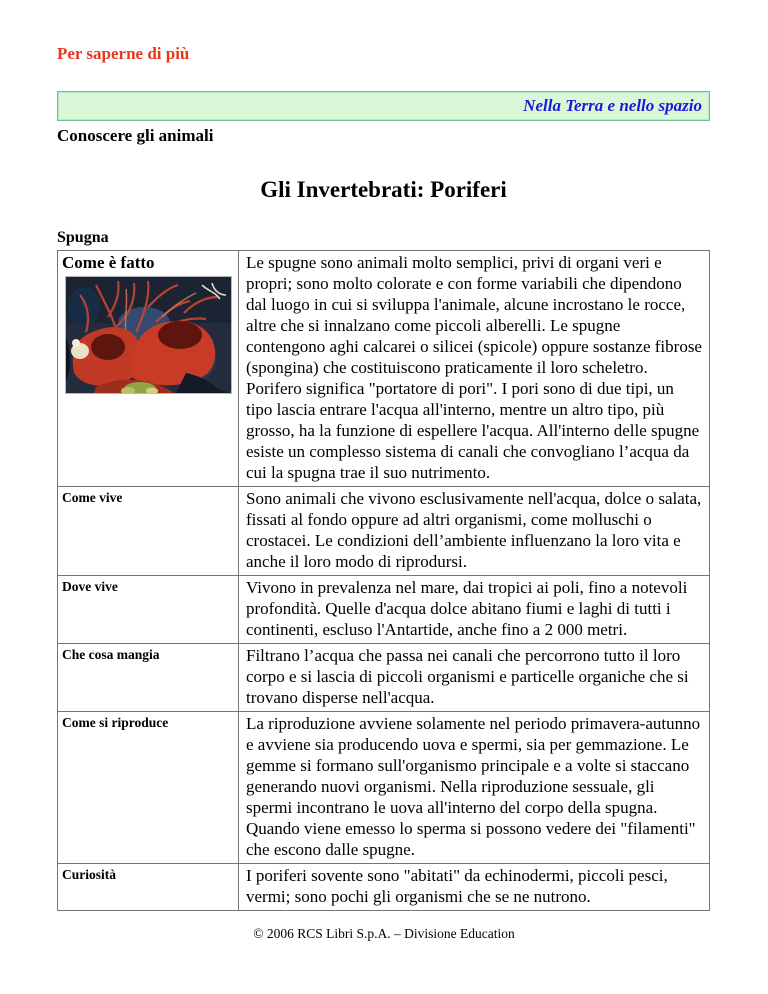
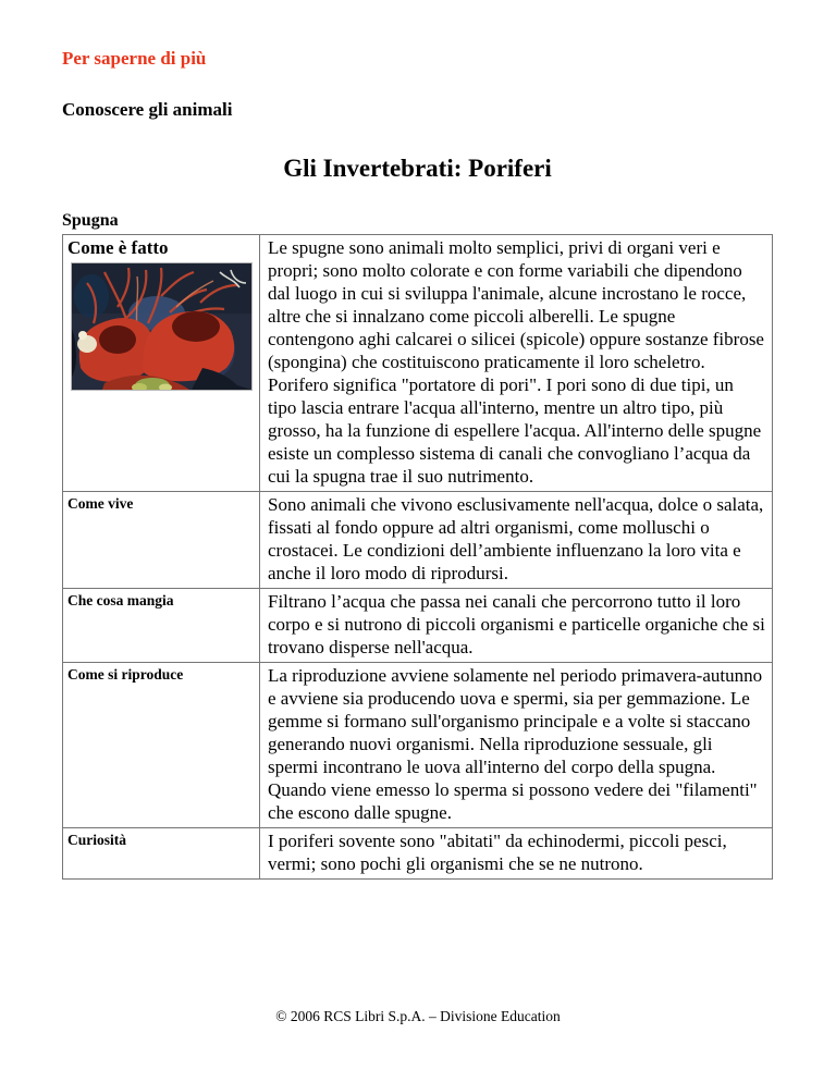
  Per saperne di più
- Nella Terra e nello spazio
  Conoscere gli animali
  Gli Invertebrati: Poriferi
  Spugna
  Come è fatto	Le spugne sono animali molto semplici, privi di organi veri e propri; sono molto colorate e con forme variabili che dipendono dal luogo in cui si sviluppa l'animale, alcune incrostano le rocce, altre che si innalzano come piccoli alberelli. Le spugne contengono aghi calcarei o silicei (spicole) oppure sostanze fibrose (spongina) che costituiscono praticamente il loro scheletro. Porifero significa "portatore di pori". I pori sono di due tipi, un tipo lascia entrare l'acqua all'interno, mentre un altro tipo, più grosso, ha la funzione di espellere l'acqua. All'interno delle spugne esiste un complesso sistema di canali che convogliano l’acqua da cui la spugna trae il suo nutrimento.
  Come vive	Sono animali che vivono esclusivamente nell'acqua, dolce o salata, fissati al fondo oppure ad altri organismi, come molluschi o crostacei. Le condizioni dell’ambiente influenzano la loro vita e anche il loro modo di riprodursi.
- Dove vive	Vivono in prevalenza nel mare, dai tropici ai poli, fino a notevoli profondità. Quelle d'acqua dolce abitano fiumi e laghi di tutti i continenti, escluso l'Antartide, anche fino a 2 000 metri.
- Che cosa mangia	Filtrano l’acqua che passa nei canali che percorrono tutto il loro corpo e si lascia di piccoli organismi e particelle organiche che si trovano disperse nell'acqua.
+ Che cosa mangia	Filtrano l’acqua che passa nei canali che percorrono tutto il loro corpo e si nutrono di piccoli organismi e particelle organiche che si trovano disperse nell'acqua.
  Come si riproduce	La riproduzione avviene solamente nel periodo primavera-autunno e avviene sia producendo uova e spermi, sia per gemmazione. Le gemme si formano sull'organismo principale e a volte si staccano generando nuovi organismi. Nella riproduzione sessuale, gli spermi incontrano le uova all'interno del corpo della spugna. Quando viene emesso lo sperma si possono vedere dei "filamenti" che escono dalle spugne.
  Curiosità	I poriferi sovente sono "abitati" da echinodermi, piccoli pesci, vermi; sono pochi gli organismi che se ne nutrono.
  © 2006 RCS Libri S.p.A. – Divisione Education
